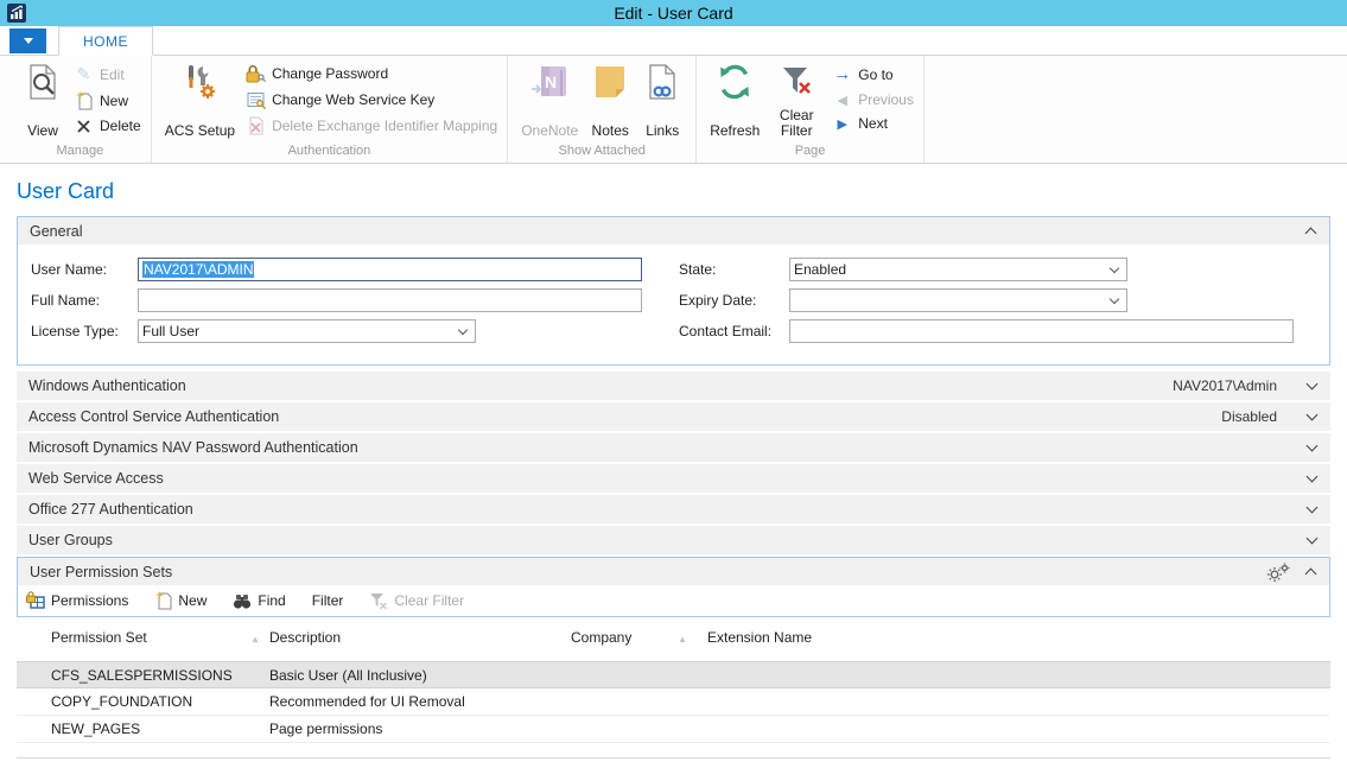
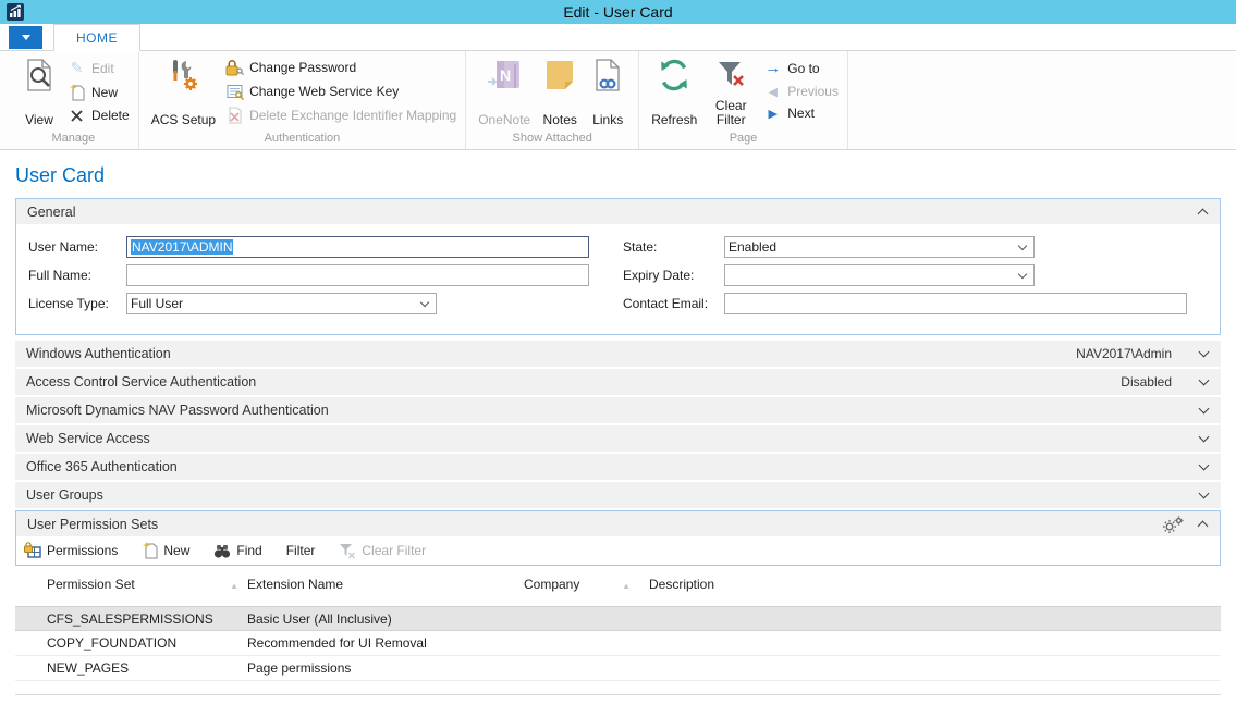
  Edit - User Card
  HOME
  View
  Edit
  New
  Delete
  Manage
  ACS Setup
  Change Password
  Change Web Service Key
  Delete Exchange Identifier Mapping
  Authentication
  N
  OneNote
  Notes
  Links
  Show Attached
  Refresh
  Clear Filter
  Go to
  Previous
  Next
  Page
  User Card
  General
  User Name:
  NAV2017\ADMIN
  Full Name:
  License Type:
  Full User
  State:
  Enabled
  Expiry Date:
  Contact Email:
  Windows Authentication
  NAV2017\Admin
  Access Control Service Authentication
  Disabled
  Microsoft Dynamics NAV Password Authentication
  Web Service Access
- Office 277 Authentication
+ Office 365 Authentication
  User Groups
  User Permission Sets
  Permissions
  New
  Find
  Filter
  Clear Filter
  Permission Set
- Description
+ Extension Name
  Company
- Extension Name
+ Description
  CFS_SALESPERMISSIONS
  Basic User (All Inclusive)
  COPY_FOUNDATION
  Recommended for UI Removal
  NEW_PAGES
  Page permissions
